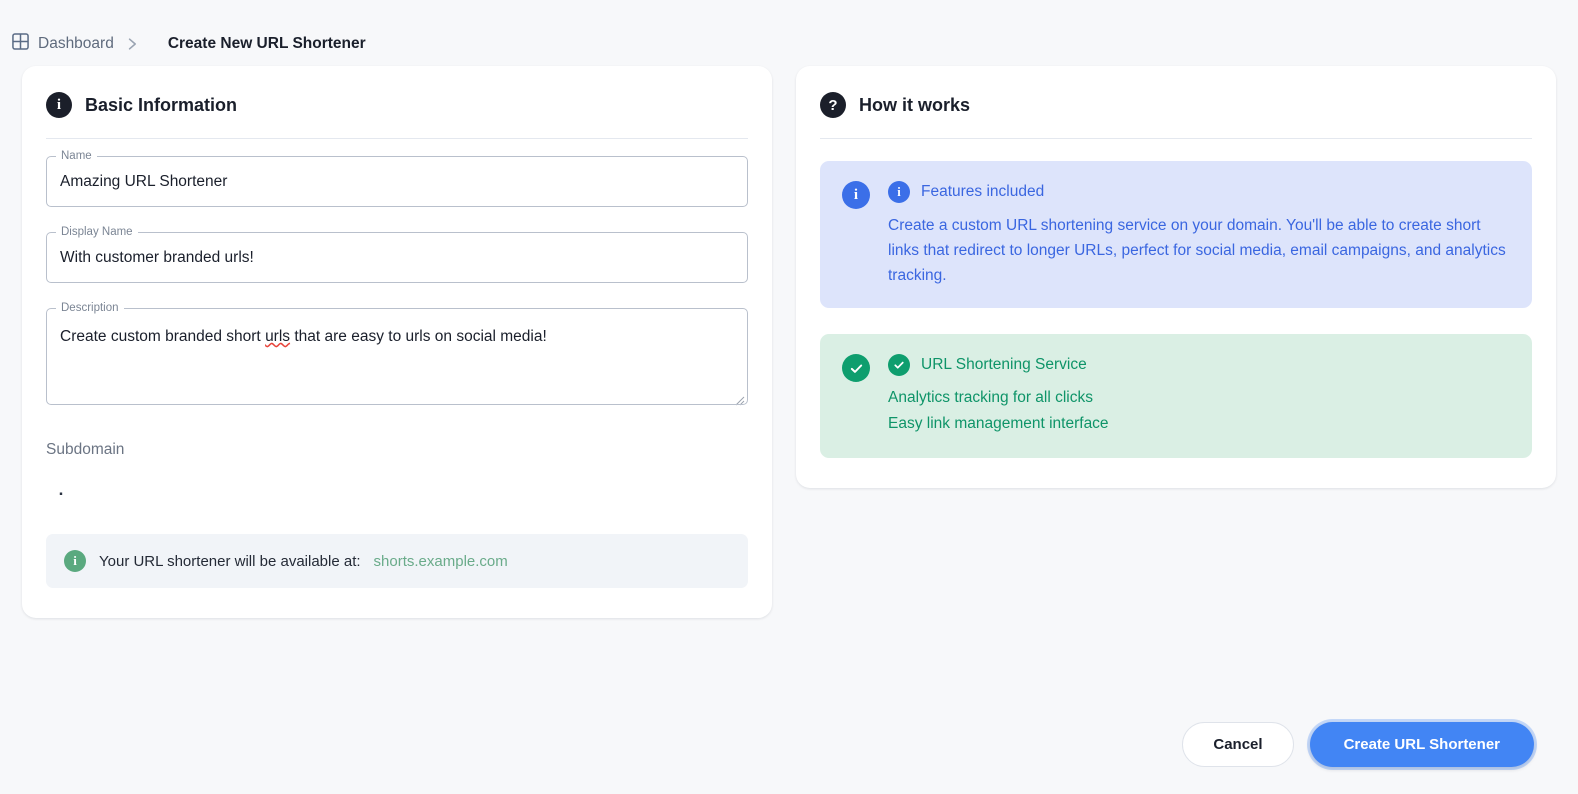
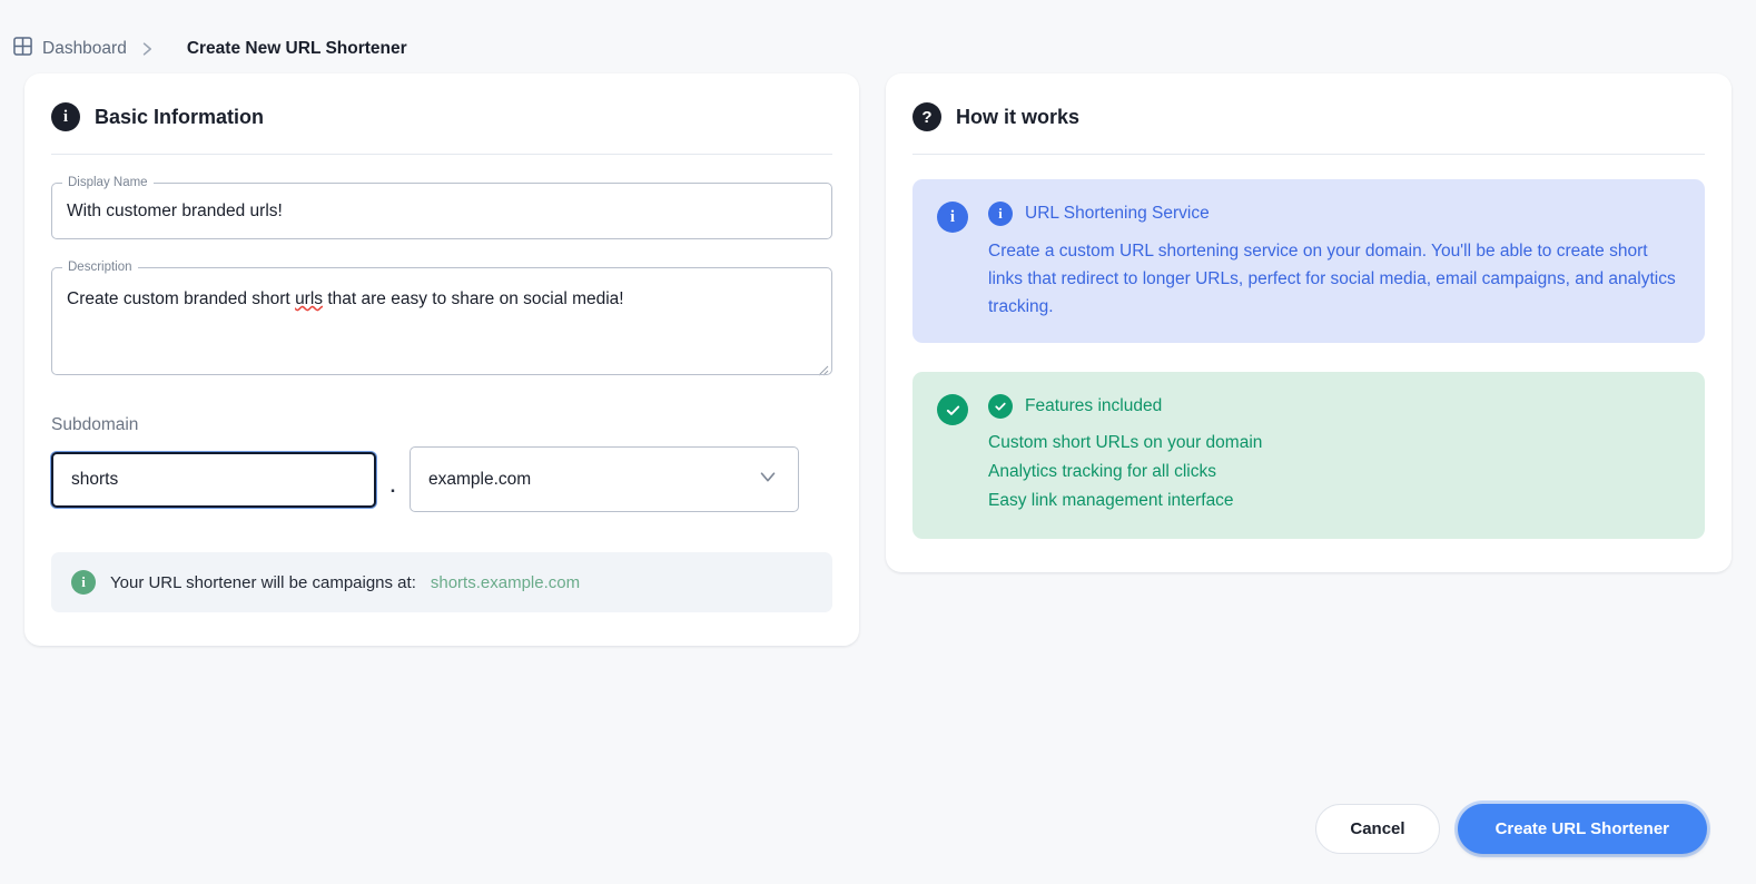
  Dashboard
  Create New URL Shortener
  i
  Basic Information
- Amazing URL Shortener
- Name
  With customer branded urls!
  Display Name
- Create custom branded short urls that are easy to urls on social media!
+ Create custom branded short urls that are easy to share on social media!
  Description
  Subdomain
+ shorts
  .
+ example.com
  i
- Your URL shortener will be available at:
+ Your URL shortener will be campaigns at:
  shorts.example.com
  ?
  How it works
  i
  i
- Features included
+ URL Shortening Service
  Create a custom URL shortening service on your domain. You'll be able to create short links that redirect to longer URLs, perfect for social media, email campaigns, and analytics tracking.
- URL Shortening Service
+ Features included
+ Custom short URLs on your domain
  Analytics tracking for all clicks
  Easy link management interface
  Cancel
  Create URL Shortener
